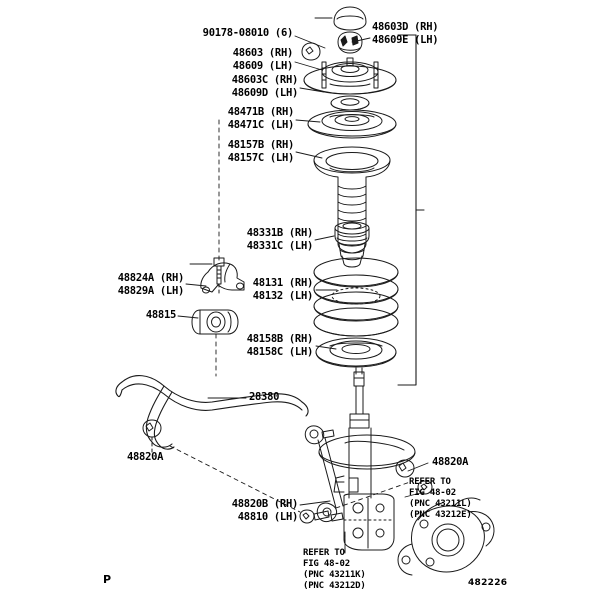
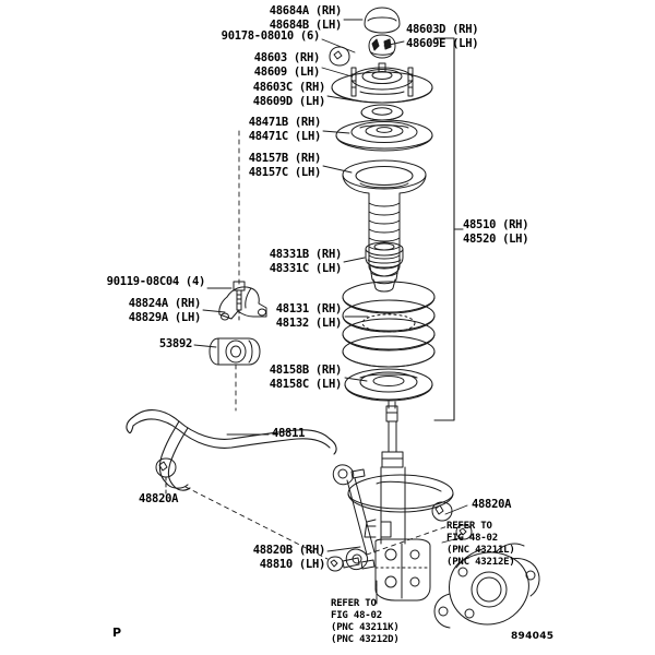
+ 48684A (RH)
+ 48684B (LH)
  90178-08010 (6)
  48603D (RH)
  48609E (LH)
  48603 (RH)
  48609 (LH)
  48603C (RH)
  48609D (LH)
  48471B (RH)
  48471C (LH)
  48157B (RH)
  48157C (LH)
  48331B (RH)
  48331C (LH)
  48131 (RH)
  48132 (LH)
  48158B (RH)
  48158C (LH)
+ 48510 (RH)
+ 48520 (LH)
+ 90119-08C04 (4)
  48824A (RH)
  48829A (LH)
- 48815
+ 53892
- 28380
+ 48811
  48820A
  48820A
  48820B (RH)
  48810 (LH)
  REFER TO
  FIG 48-02
  (PNC 43211L)
  (PNC 43212E)
  REFER TO
  FIG 48-02
  (PNC 43211K)
  (PNC 43212D)
  P
- 482226
+ 894045
